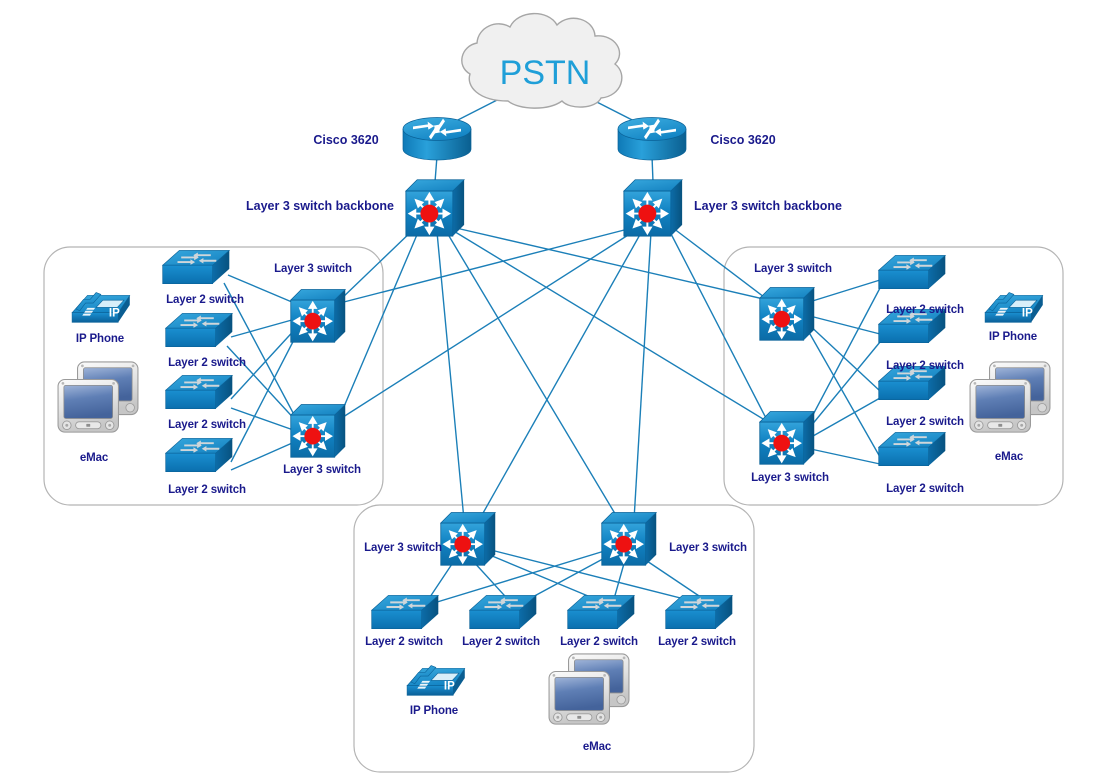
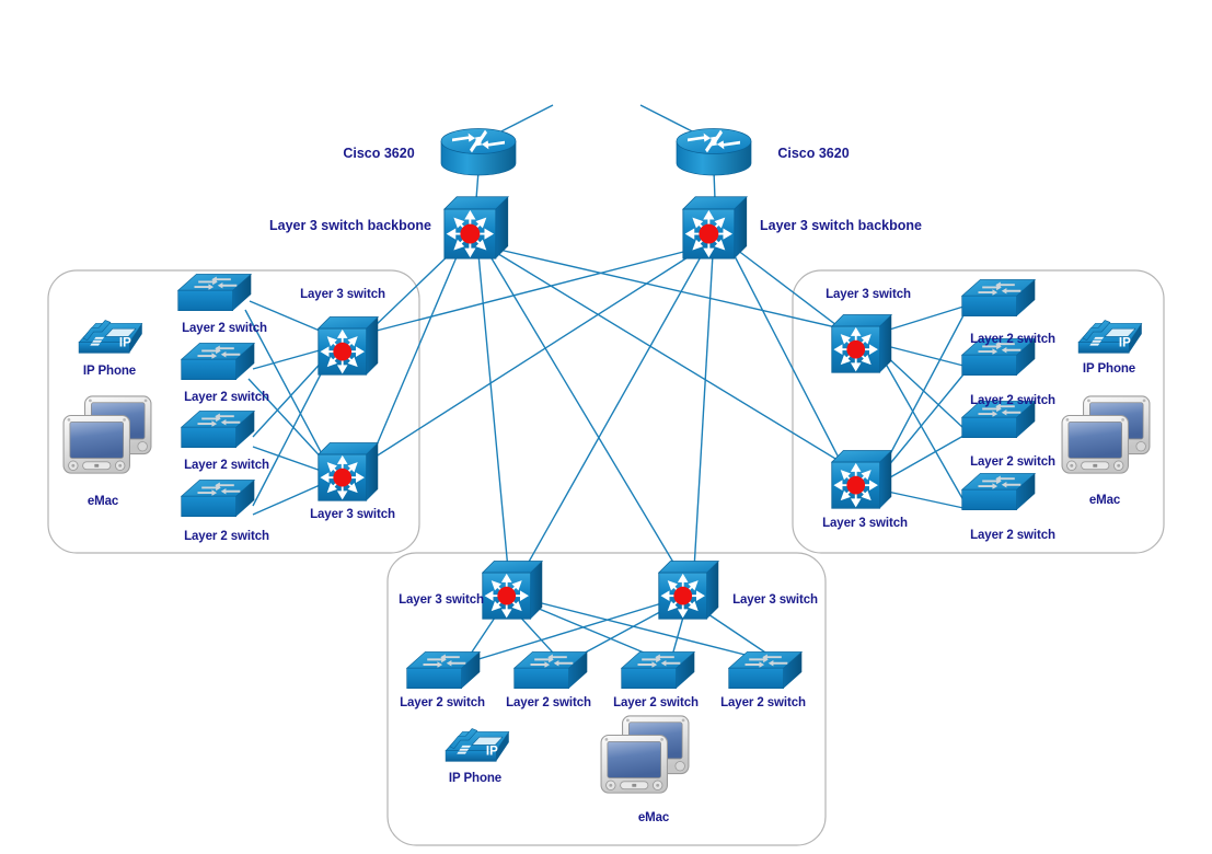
- PSTN
  Cisco 3620
  Cisco 3620
  Layer 3 switch backbone
  Layer 3 switch backbone
  Layer 3 switch
  Layer 3 switch
  Layer 2 switch
  Layer 2 switch
  Layer 2 switch
  Layer 2 switch
  IP Phone
  eMac
  Layer 3 switch
  Layer 3 switch
  Layer 2 switch
  Layer 2 switch
  Layer 2 switch
  Layer 2 switch
  IP Phone
  eMac
  Layer 3 switch
  Layer 3 switch
  Layer 2 switch
  Layer 2 switch
  Layer 2 switch
  Layer 2 switch
  IP Phone
  eMac
